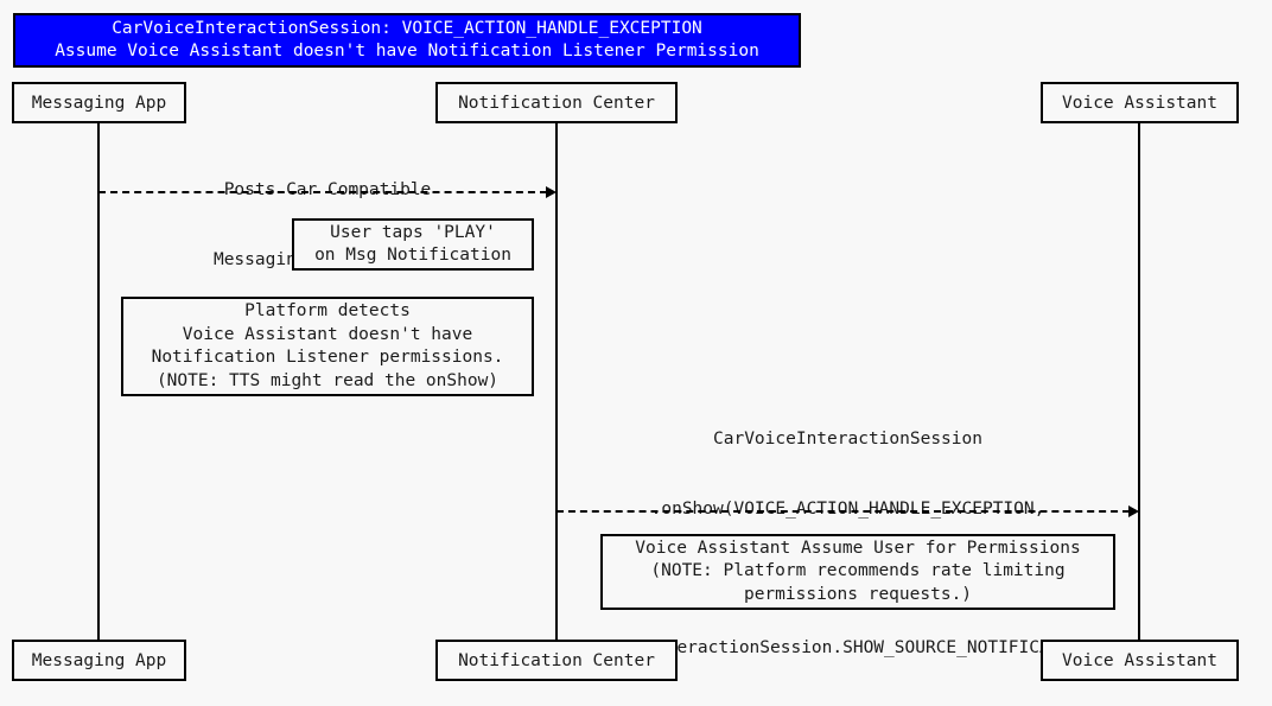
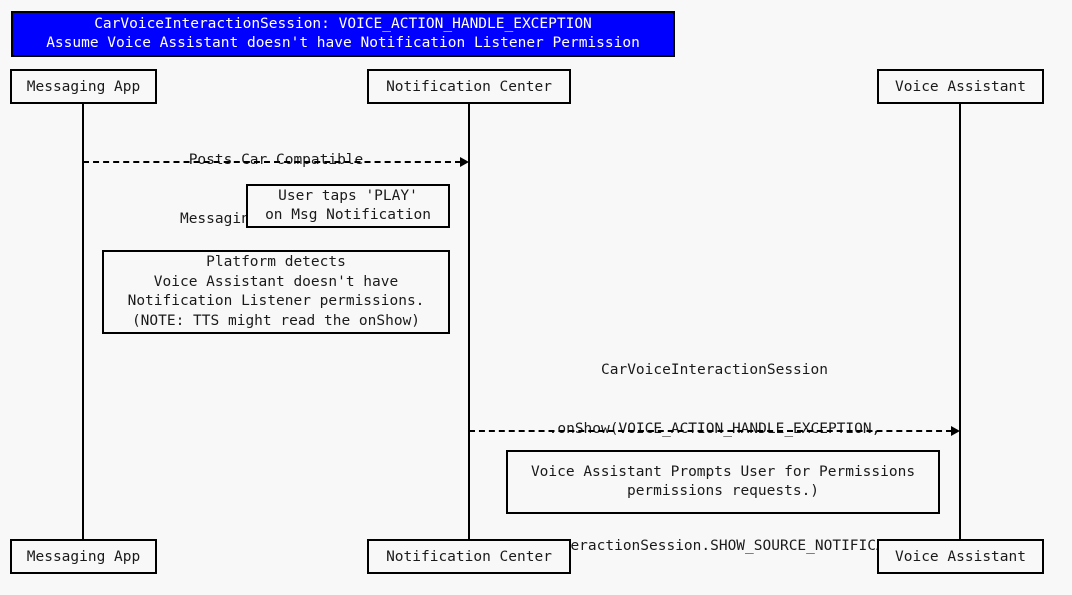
  CarVoiceInteractionSession: VOICE_ACTION_HANDLE_EXCEPTION
  Assume Voice Assistant doesn't have Notification Listener Permission
  Messaging App
  Notification Center
  Voice Assistant
  Posts Car Compatible
  User taps 'PLAY'
  on Msg Notification
  Platform detects
  Voice Assistant doesn't have
  Notification Listener permissions.
  (NOTE: TTS might read the onShow)
  CarVoiceInteractionSession
  .onShow(VOICE_ACTION_HANDLE_EXCEPTION,
  eractionSession.SHOW_SOURCE_NOTIFIC
- Voice Assistant Assume User for Permissions
+ Voice Assistant Prompts User for Permissions
- (NOTE: Platform recommends rate limiting
  permissions requests.)
  Messaging App
  Notification Center
  Voice Assistant
